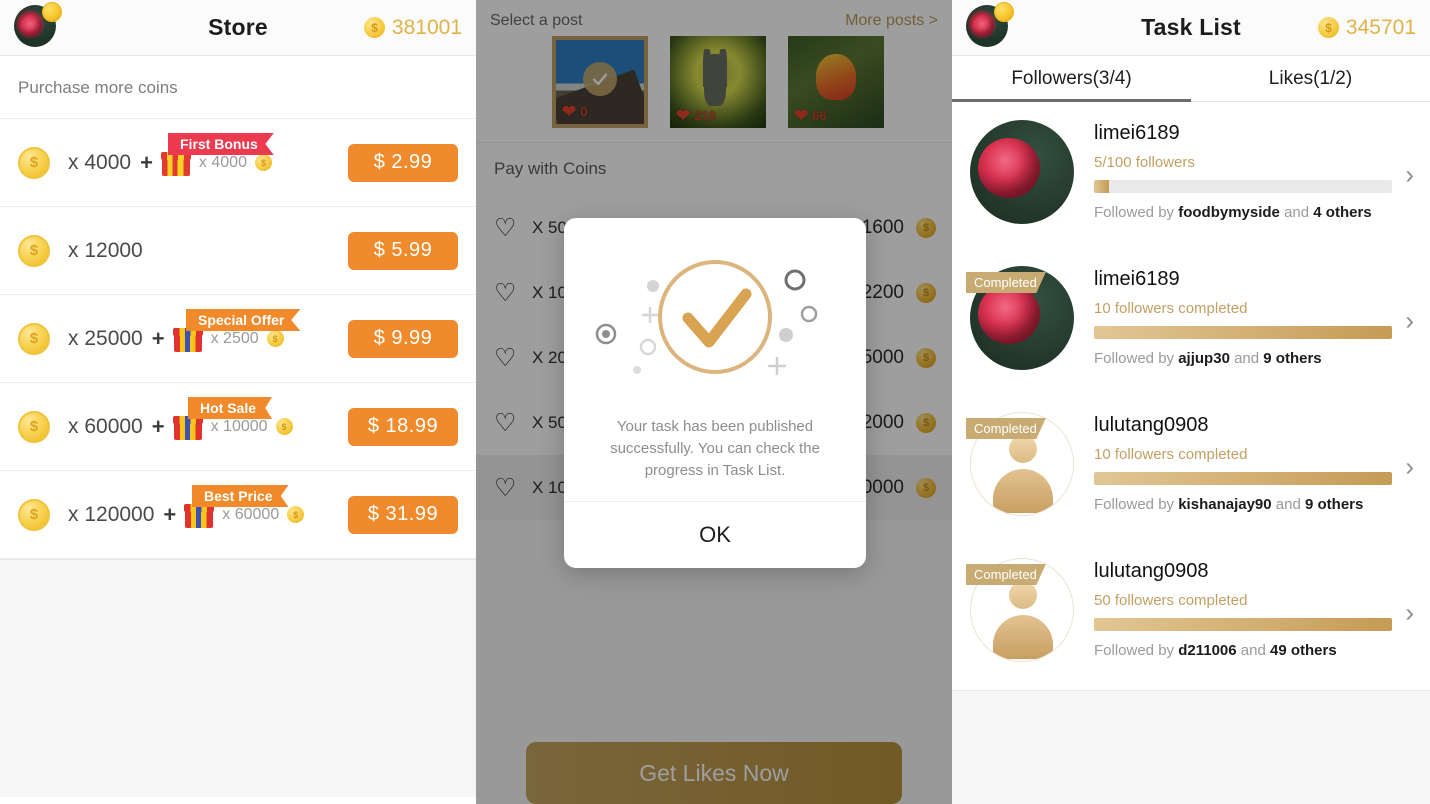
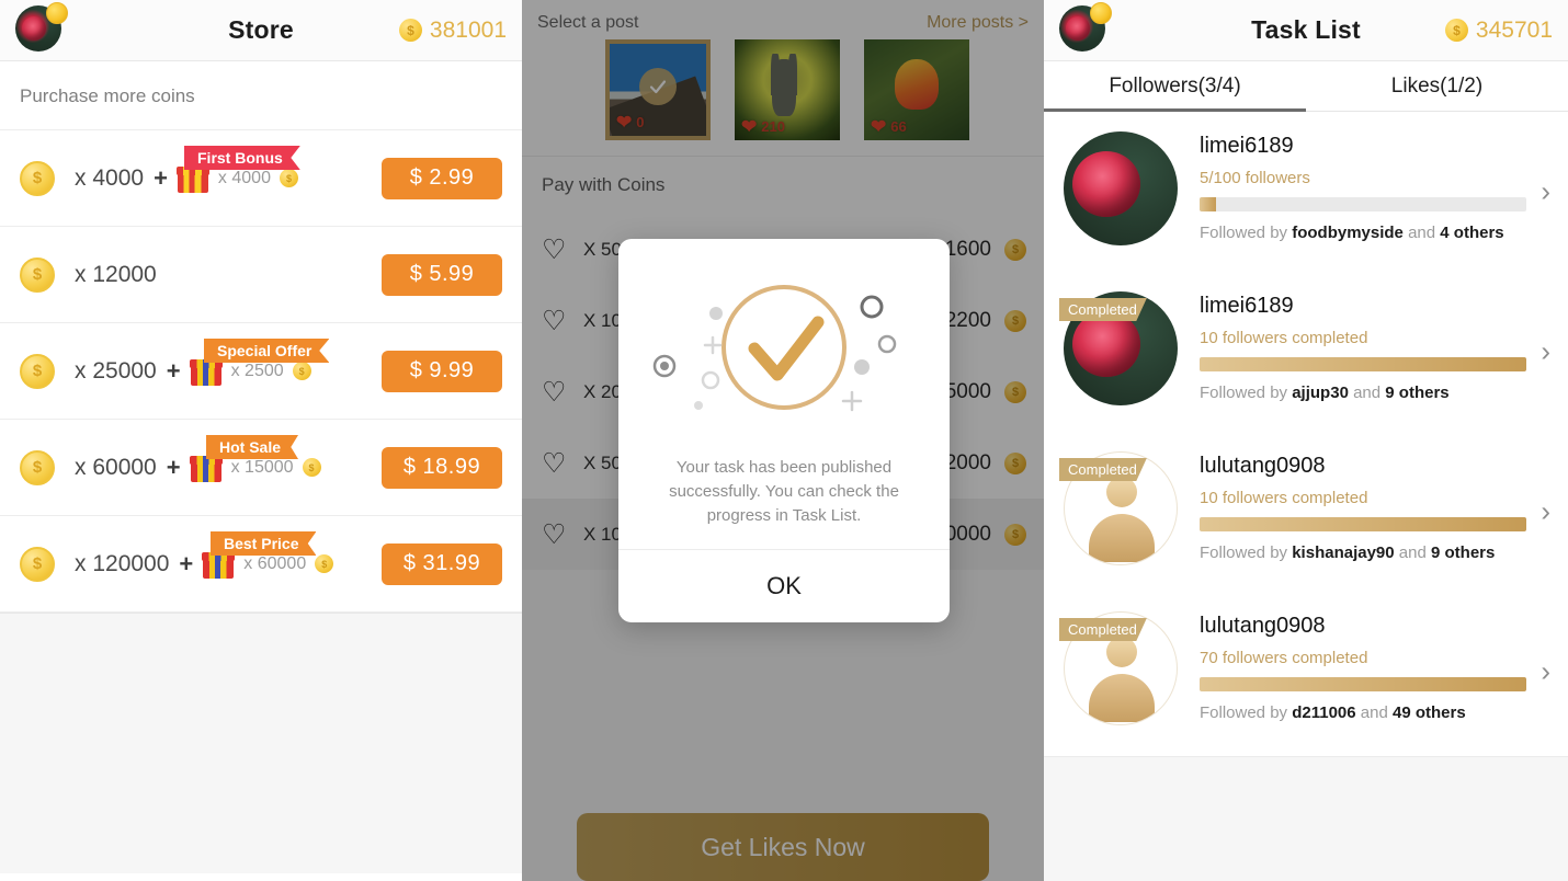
  Store
  $
  381001
  Purchase more coins
  $
  x 4000
  +
  x 4000
  $
  First Bonus
  $ 2.99
  $
  x 12000
  $ 5.99
  $
  x 25000
  +
  x 2500
  $
  Special Offer
  $ 9.99
  $
  x 60000
  +
- x 10000
+ x 15000
  $
  Hot Sale
  $ 18.99
  $
  x 120000
  +
  x 60000
  $
  Best Price
  $ 31.99
  Select a post
  More posts >
  ❤
  0
  ❤
  210
  ❤
  66
  Pay with Coins
  ♡
  X 50
  1600
  $
  ♡
  X 10
  2200
  $
  ♡
  X 20
  5000
  $
  ♡
  X 50
  2000
  $
  ♡
  0000
  $
  Get Likes Now
  Your task has been published successfully. You can check the progress in Task List.
  OK
  Task List
  $
  345701
  Followers(3/4)
  Likes(1/2)
  limei6189
  5/100 followers
  Followed by foodbymyside and 4 others
  ›
  Completed
  limei6189
  10 followers completed
  Followed by ajjup30 and 9 others
  ›
  Completed
  lulutang0908
  10 followers completed
  Followed by kishanajay90 and 9 others
  ›
  Completed
  lulutang0908
- 50 followers completed
+ 70 followers completed
  Followed by d211006 and 49 others
  ›
